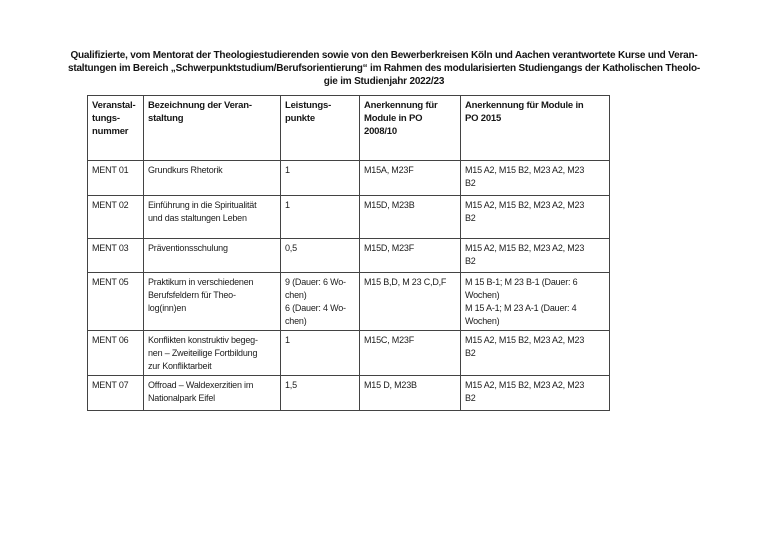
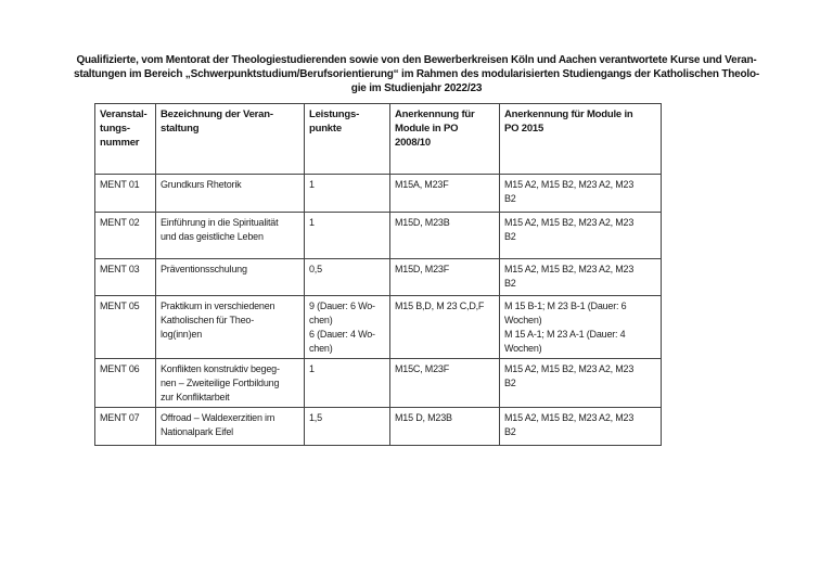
  Qualifizierte, vom Mentorat der Theologiestudierenden sowie von den Bewerberkreisen Köln und Aachen verantwortete Kurse und Veran-
  staltungen im Bereich „Schwerpunktstudium/Berufsorientierung“ im Rahmen des modularisierten Studiengangs der Katholischen Theolo-
  gie im Studienjahr 2022/23
  Veranstal- tungs- nummer	Bezeichnung der Veran- staltung	Leistungs- punkte	Anerkennung für Module in PO 2008/10	Anerkennung für Module in PO 2015
  MENT 01	Grundkurs Rhetorik	1	M15A, M23F	M15 A2, M15 B2, M23 A2, M23 B2
- MENT 02	Einführung in die Spiritualität und das staltungen Leben	1	M15D, M23B	M15 A2, M15 B2, M23 A2, M23 B2
+ MENT 02	Einführung in die Spiritualität und das geistliche Leben	1	M15D, M23B	M15 A2, M15 B2, M23 A2, M23 B2
  MENT 03	Präventionsschulung	0,5	M15D, M23F	M15 A2, M15 B2, M23 A2, M23 B2
- MENT 05	Praktikum in verschiedenen Berufsfeldern für Theo- log(inn)en	9 (Dauer: 6 Wo- chen) 6 (Dauer: 4 Wo- chen)	M15 B,D, M 23 C,D,F	M 15 B-1; M 23 B-1 (Dauer: 6 Wochen) M 15 A-1; M 23 A-1 (Dauer: 4 Wochen)
+ MENT 05	Praktikum in verschiedenen Katholischen für Theo- log(inn)en	9 (Dauer: 6 Wo- chen) 6 (Dauer: 4 Wo- chen)	M15 B,D, M 23 C,D,F	M 15 B-1; M 23 B-1 (Dauer: 6 Wochen) M 15 A-1; M 23 A-1 (Dauer: 4 Wochen)
  MENT 06	Konflikten konstruktiv begeg- nen – Zweiteilige Fortbildung zur Konfliktarbeit	1	M15C, M23F	M15 A2, M15 B2, M23 A2, M23 B2
  MENT 07	Offroad – Waldexerzitien im Nationalpark Eifel	1,5	M15 D, M23B	M15 A2, M15 B2, M23 A2, M23 B2
